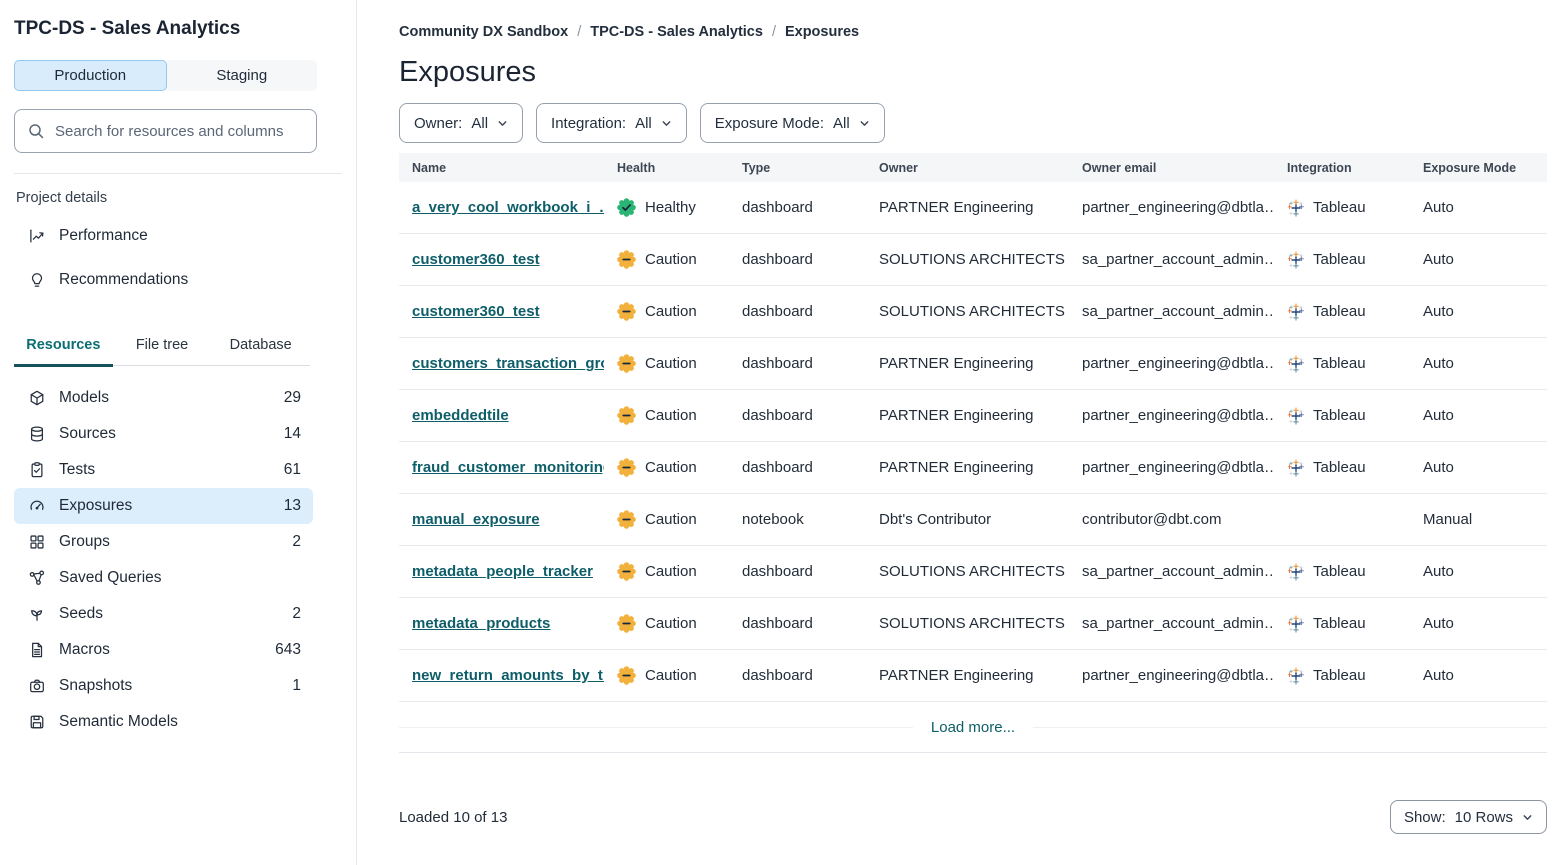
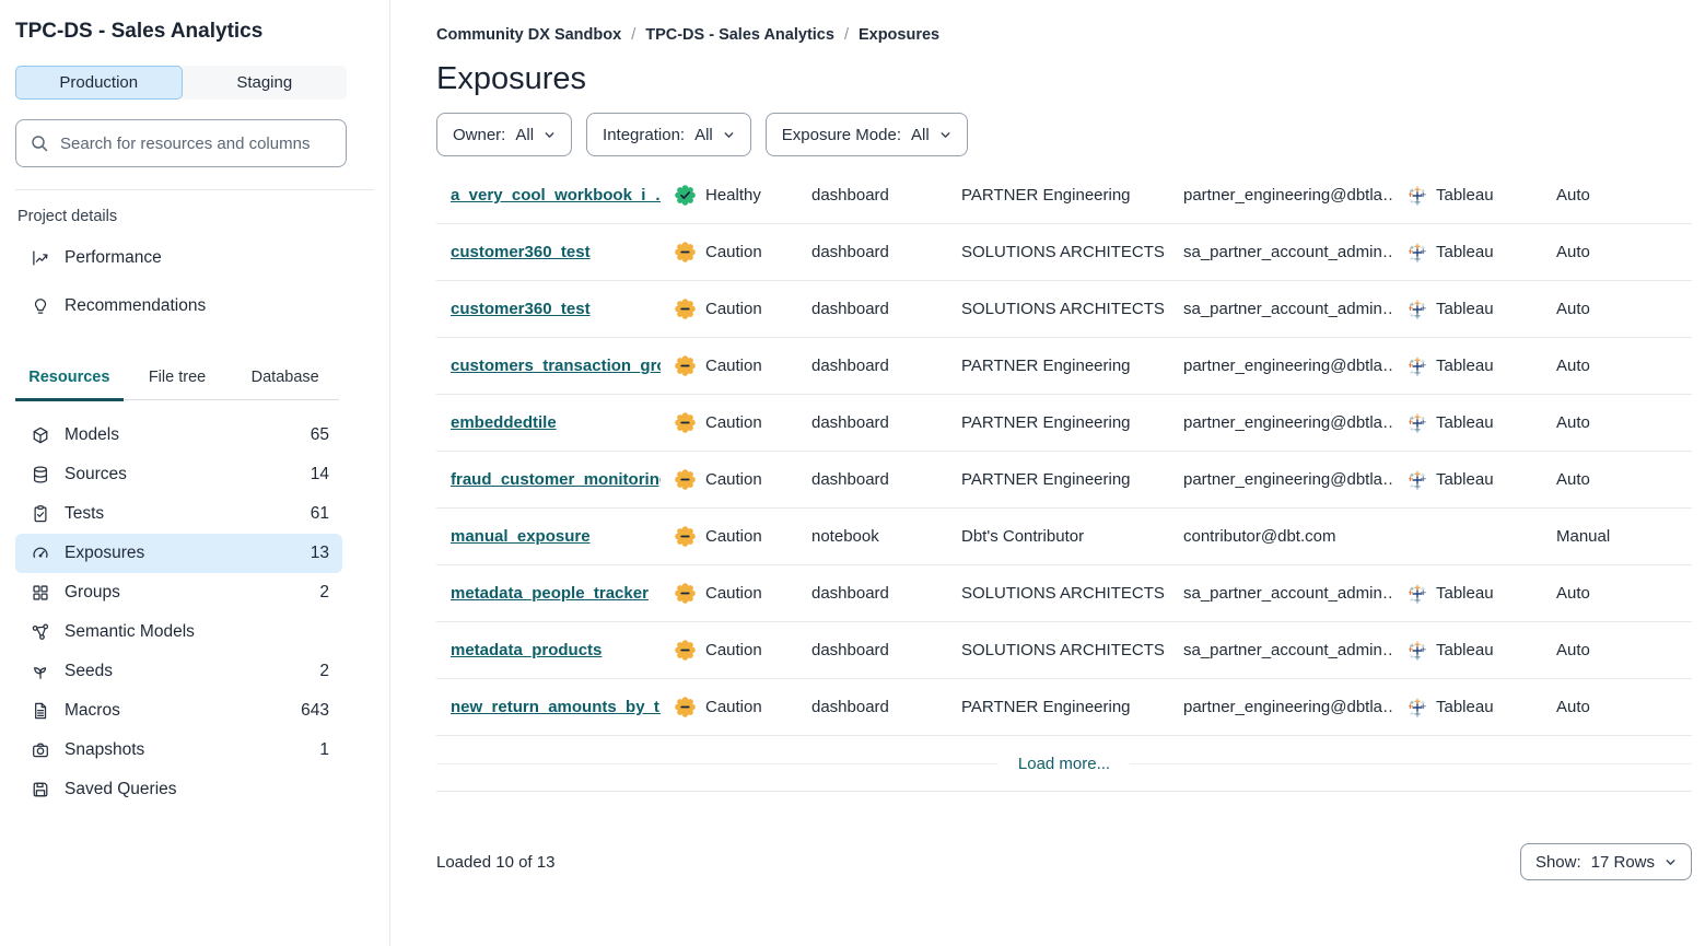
  TPC-DS - Sales Analytics
  Production
  Staging
  Search for resources and columns
  Project details
  Performance
  Recommendations
  Resources
  File tree
  Database
  Models
- 29
+ 65
  Sources
  14
  Tests
  61
  Exposures
  13
  Groups
  2
- Saved Queries
+ Semantic Models
  Seeds
  2
  Macros
  643
  Snapshots
  1
- Semantic Models
+ Saved Queries
  Community DX Sandbox
  /
  TPC-DS - Sales Analytics
  /
  Exposures
  Exposures
  Owner:
  All
  Integration:
  All
  Exposure Mode:
  All
- Name
- Health
- Type
- Owner
- Owner email
- Integration
- Exposure Mode
  a_very_cool_workbook_i_
  Healthy
  dashboard
  PARTNER Engineering
  partner_engineering@dbtla…
  Tableau
  Auto
  customer360_test
  Caution
  dashboard
  SOLUTIONS ARCHITECTS
  sa_partner_account_admin…
  Tableau
  Auto
  customer360_test
  Caution
  dashboard
  SOLUTIONS ARCHITECTS
  sa_partner_account_admin…
  Tableau
  Auto
  customers_transaction_gr
  Caution
  dashboard
  PARTNER Engineering
  partner_engineering@dbtla…
  Tableau
  Auto
  embeddedtile
  Caution
  dashboard
  PARTNER Engineering
  partner_engineering@dbtla…
  Tableau
  Auto
  fraud_customer_monitorin
  Caution
  dashboard
  PARTNER Engineering
  partner_engineering@dbtla…
  Tableau
  Auto
  manual_exposure
  Caution
  notebook
  Dbt's Contributor
  contributor@dbt.com
  Manual
  metadata_people_tracker
  Caution
  dashboard
  SOLUTIONS ARCHITECTS
  sa_partner_account_admin…
  Tableau
  Auto
  metadata_products
  Caution
  dashboard
  SOLUTIONS ARCHITECTS
  sa_partner_account_admin…
  Tableau
  Auto
  new_return_amounts_by_t
  Caution
  dashboard
  PARTNER Engineering
  partner_engineering@dbtla…
  Tableau
  Auto
  Load more...
  Loaded 10 of 13
  Show:
- 10 Rows
+ 17 Rows
